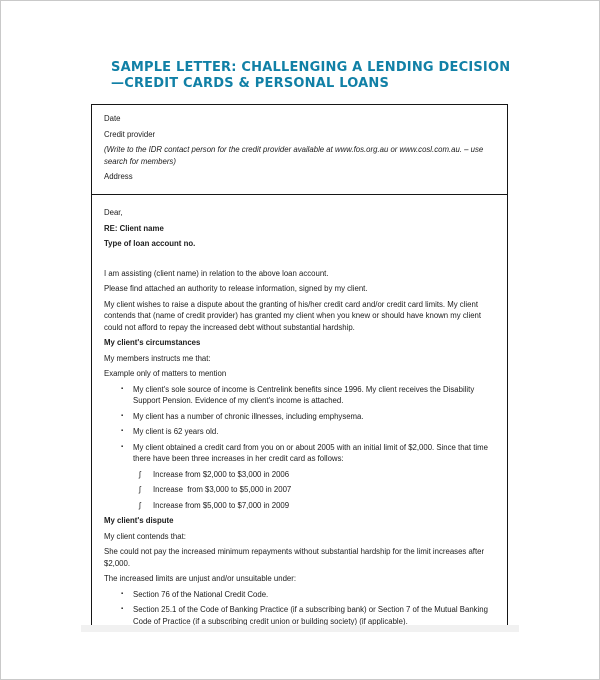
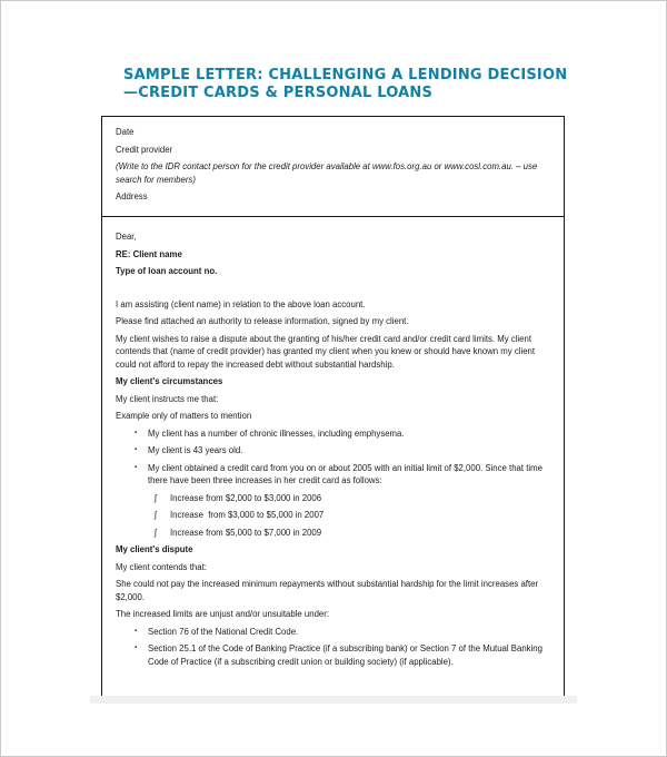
  SAMPLE LETTER: CHALLENGING A LENDING DECISION
  —CREDIT CARDS & PERSONAL LOANS
  Date
  Credit provider
  (Write to the IDR contact person for the credit provider available at www.fos.org.au or www.cosl.com.au. – use search for members)
  Address
  Dear,
  RE: Client name
  Type of loan account no.
  I am assisting (client name) in relation to the above loan account.
  Please find attached an authority to release information, signed by my client.
  My client wishes to raise a dispute about the granting of his/her credit card and/or credit card limits. My client contends that (name of credit provider) has granted my client when you knew or should have known my client could not afford to repay the increased debt without substantial hardship.
  My client's circumstances
- My members instructs me that:
+ My client instructs me that:
  Example only of matters to mention
- My client's sole source of income is Centrelink benefits since 1996. My client receives the Disability Support Pension. Evidence of my client's income is attached.
  My client has a number of chronic illnesses, including emphysema.
- My client is 62 years old.
+ My client is 43 years old.
  My client obtained a credit card from you on or about 2005 with an initial limit of $2,000. Since that time there have been three increases in her credit card as follows:
  ʃ
  Increase from $2,000 to $3,000 in 2006
  ʃ
  Increase from $3,000 to $5,000 in 2007
  ʃ
  Increase from $5,000 to $7,000 in 2009
  My client's dispute
  My client contends that:
  She could not pay the increased minimum repayments without substantial hardship for the limit increases after $2,000.
  The increased limits are unjust and/or unsuitable under:
  Section 76 of the National Credit Code.
  Section 25.1 of the Code of Banking Practice (if a subscribing bank) or Section 7 of the Mutual Banking Code of Practice (if a subscribing credit union or building society) (if applicable).
